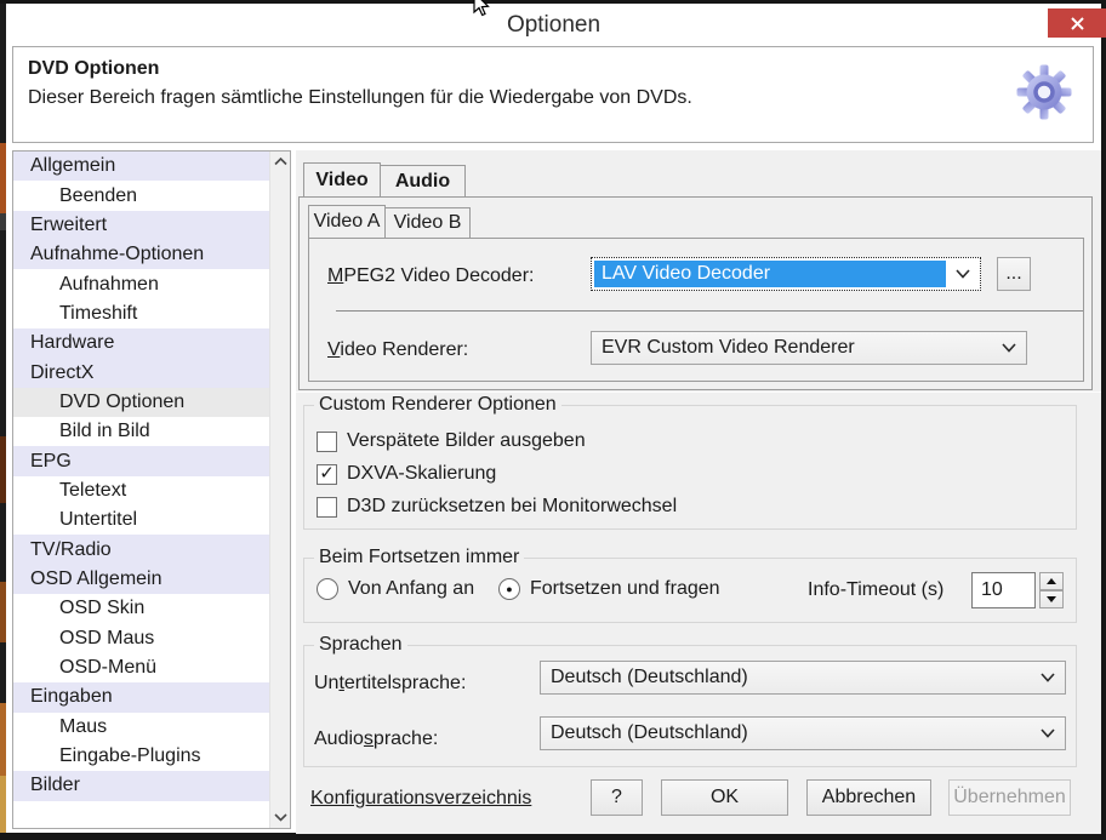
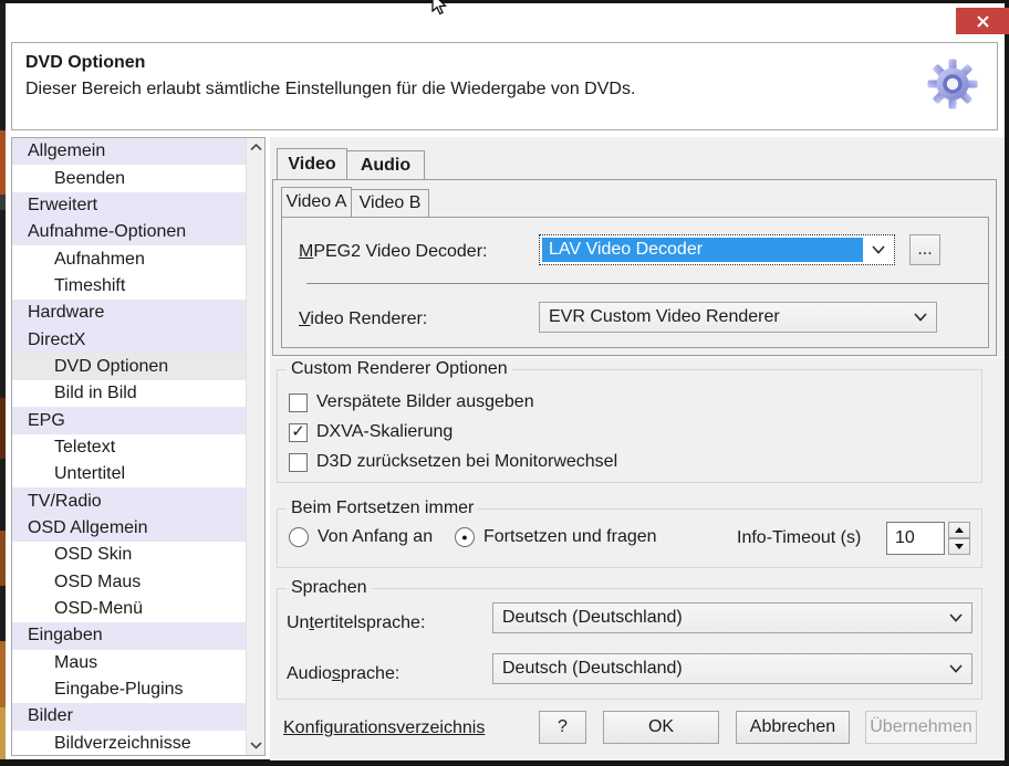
- Optionen
  DVD Optionen
- Dieser Bereich fragen sämtliche Einstellungen für die Wiedergabe von DVDs.
+ Dieser Bereich erlaubt sämtliche Einstellungen für die Wiedergabe von DVDs.
  Allgemein
  Beenden
  Erweitert
  Aufnahme-Optionen
  Aufnahmen
  Timeshift
  Hardware
  DirectX
  DVD Optionen
  Bild in Bild
  EPG
  Teletext
  Untertitel
  TV/Radio
  OSD Allgemein
  OSD Skin
  OSD Maus
  OSD-Menü
  Eingaben
  Maus
  Eingabe-Plugins
  Bilder
+ Bildverzeichnisse
  Video
  Audio
  Video A
  Video B
  MPEG2 Video Decoder:
  LAV Video Decoder
  ...
  Video Renderer:
  EVR Custom Video Renderer
  Custom Renderer Optionen
  Verspätete Bilder ausgeben
  ✓
  DXVA-Skalierung
  D3D zurücksetzen bei Monitorwechsel
  Beim Fortsetzen immer
  Von Anfang an
  ●
  Fortsetzen und fragen
  Info-Timeout (s)
  10
  Sprachen
  Untertitelsprache:
  Deutsch (Deutschland)
  Audiosprache:
  Deutsch (Deutschland)
  Konfigurationsverzeichnis
  ?
  OK
  Abbrechen
  Übernehmen
